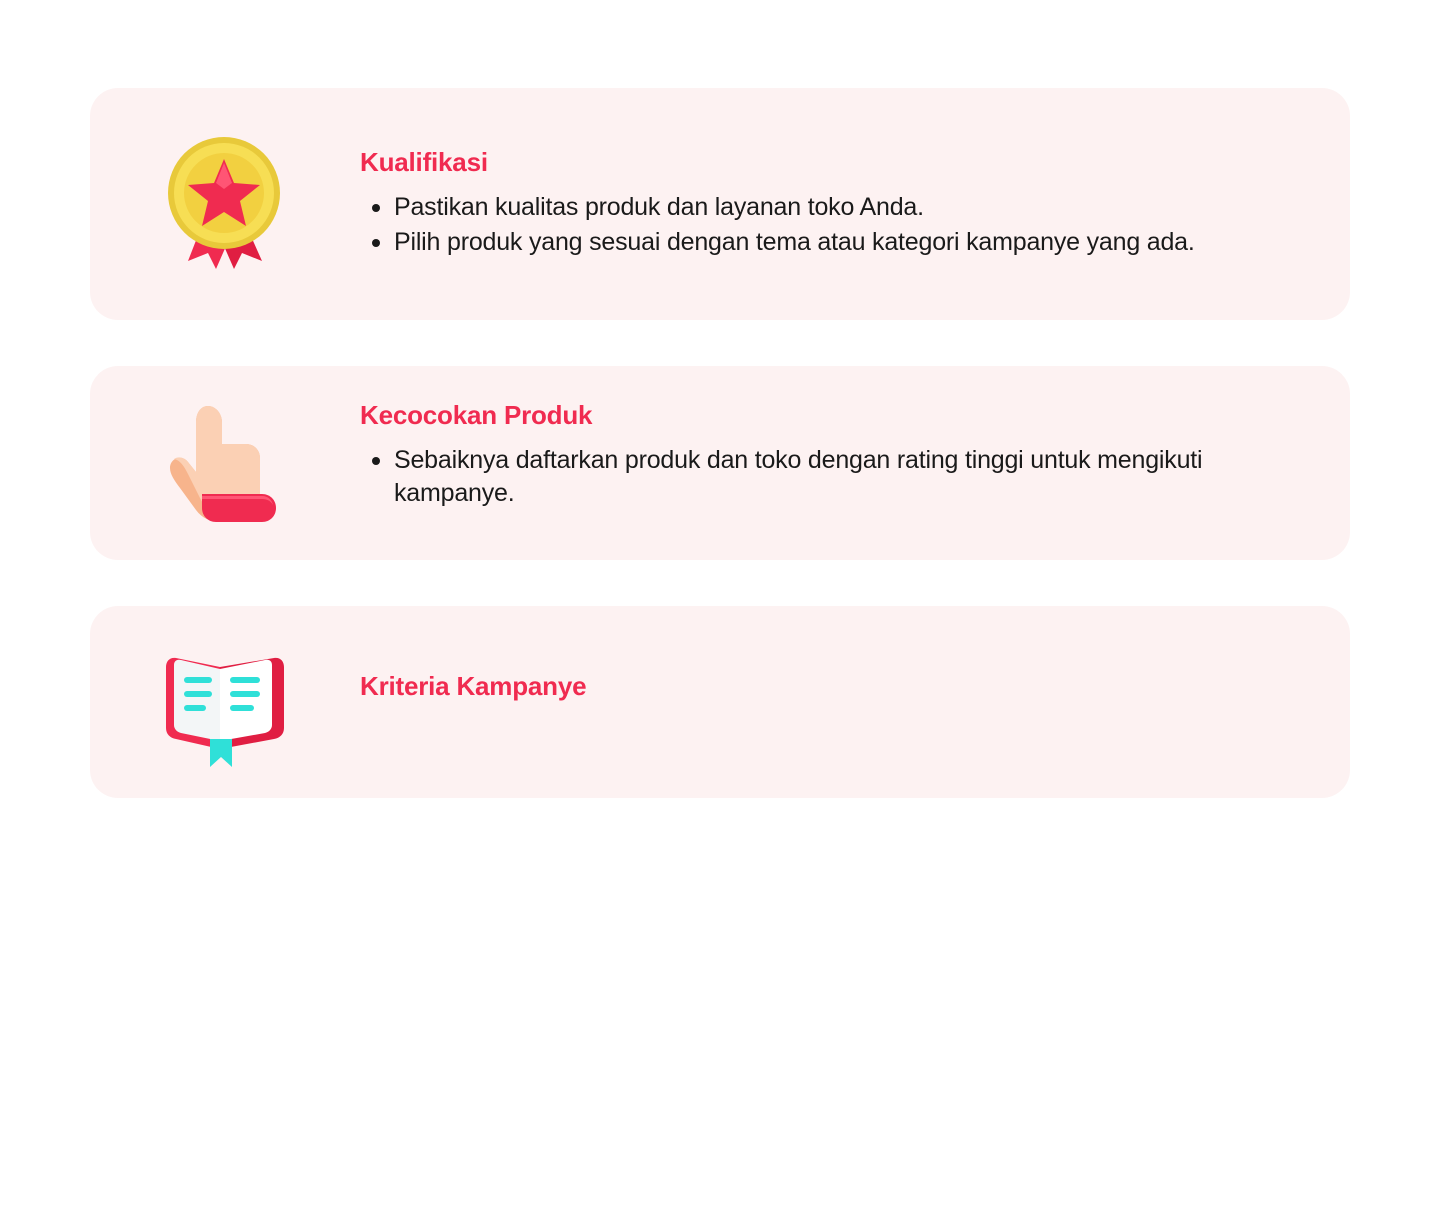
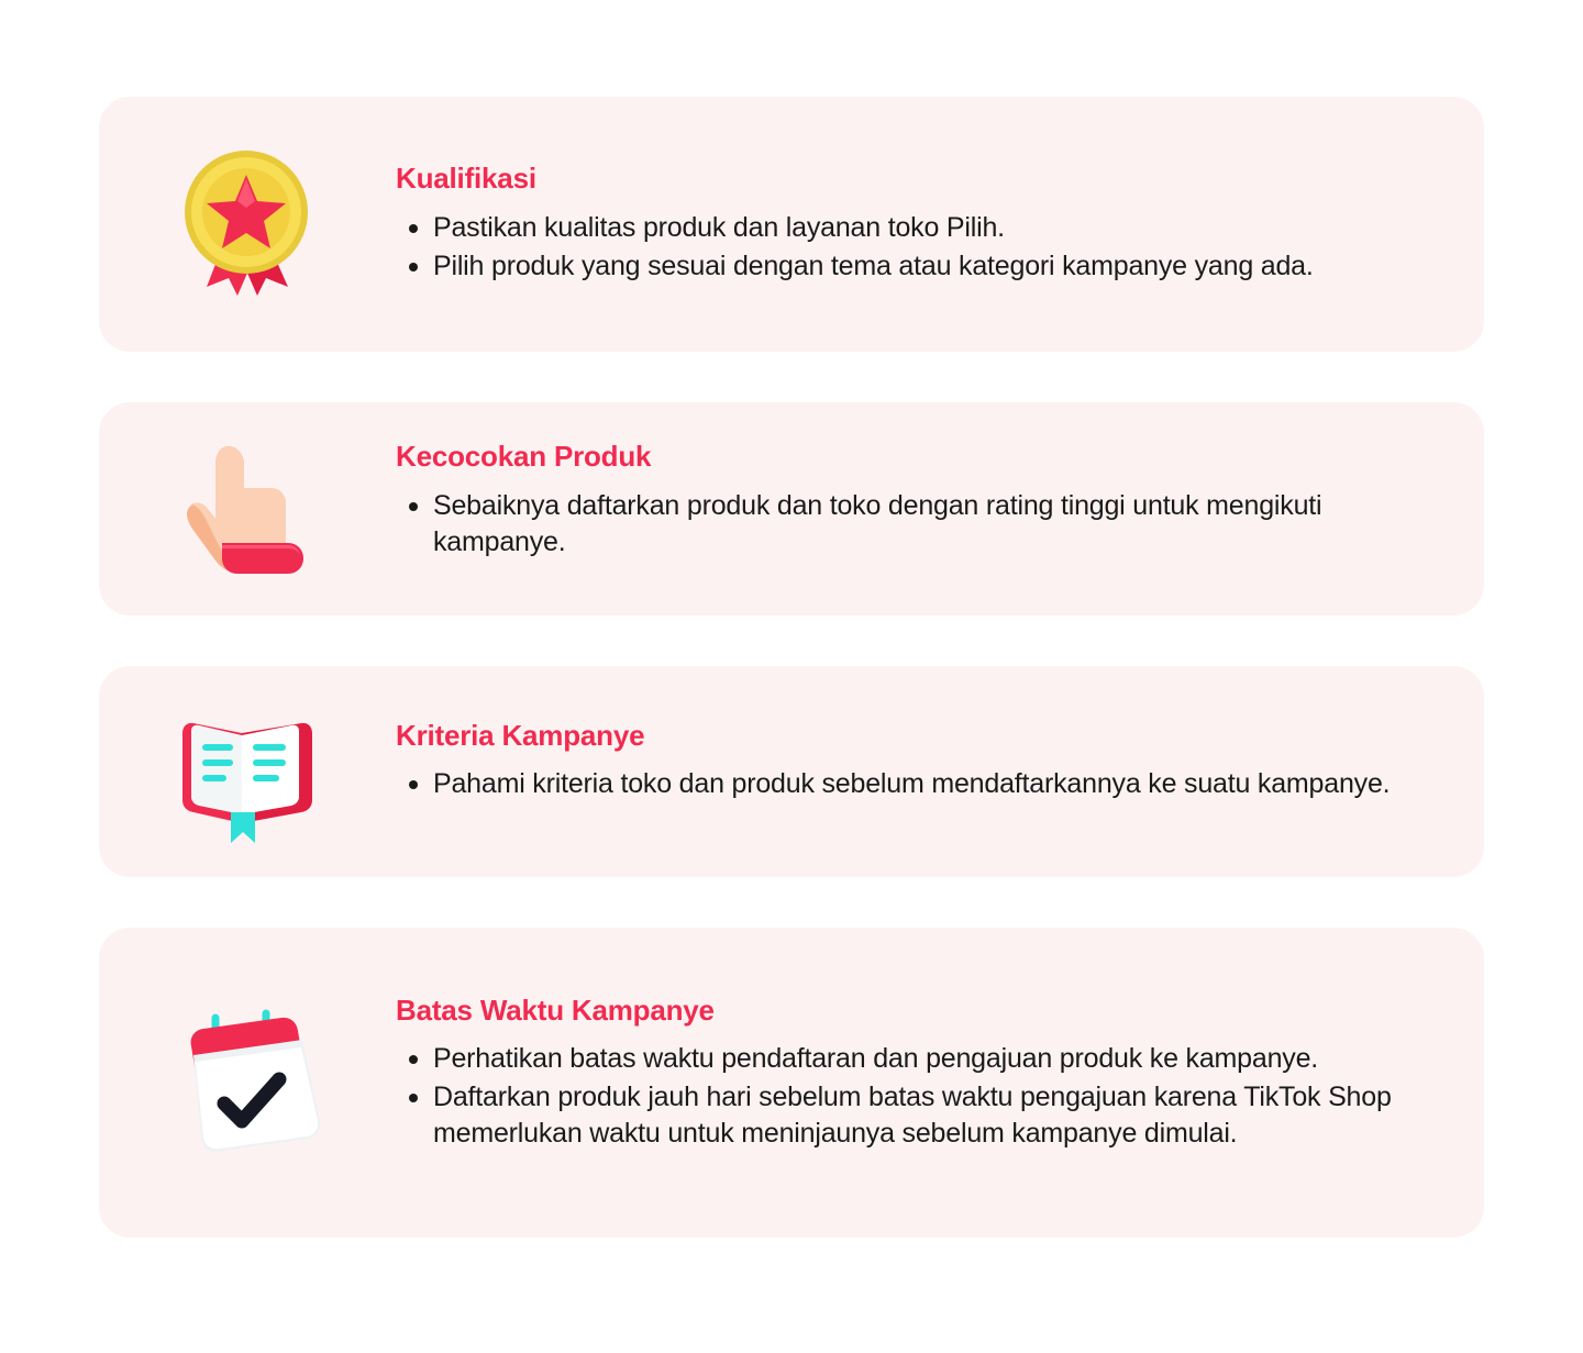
  Kualifikasi
- Pastikan kualitas produk dan layanan toko Anda.
+ Pastikan kualitas produk dan layanan toko Pilih.
  Pilih produk yang sesuai dengan tema atau kategori kampanye yang ada.
  Kecocokan Produk
  Sebaiknya daftarkan produk dan toko dengan rating tinggi untuk mengikuti kampanye.
  Kriteria Kampanye
+ Pahami kriteria toko dan produk sebelum mendaftarkannya ke suatu kampanye.
+ Batas Waktu Kampanye
+ Perhatikan batas waktu pendaftaran dan pengajuan produk ke kampanye.
+ Daftarkan produk jauh hari sebelum batas waktu pengajuan karena TikTok Shop memerlukan waktu untuk meninjaunya sebelum kampanye dimulai.
